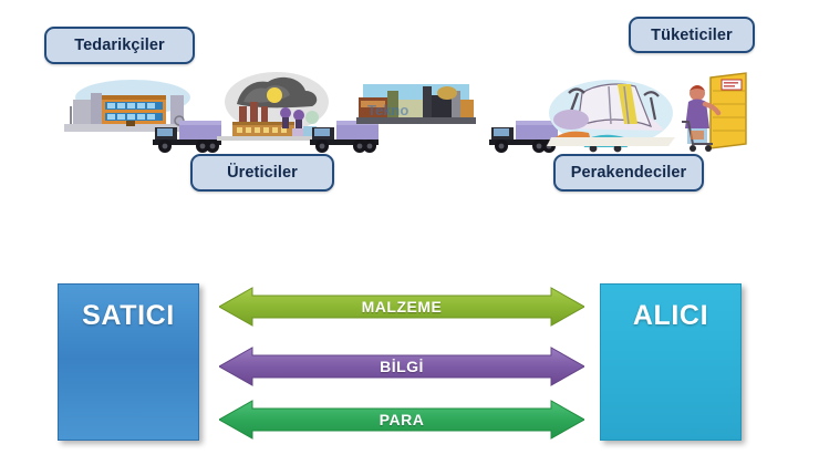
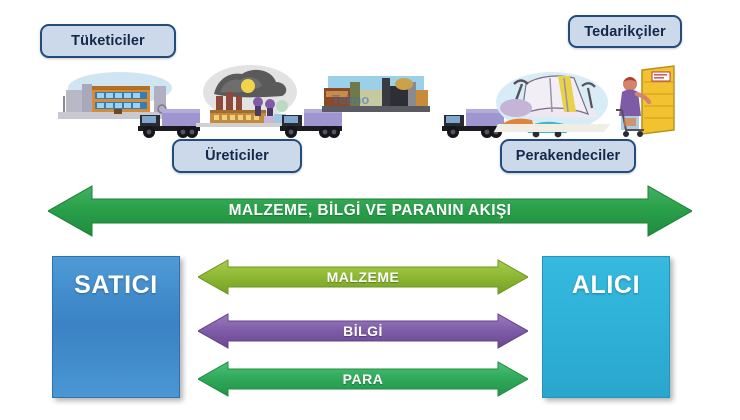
  Tekno
- Tedarikçiler
+ Tüketiciler
  Üreticiler
  Perakendeciler
- Tüketiciler
+ Tedarikçiler
+ MALZEME, BİLGİ VE PARANIN AKIŞI
  SATICI
  ALICI
  MALZEME
  BİLGİ
  PARA
